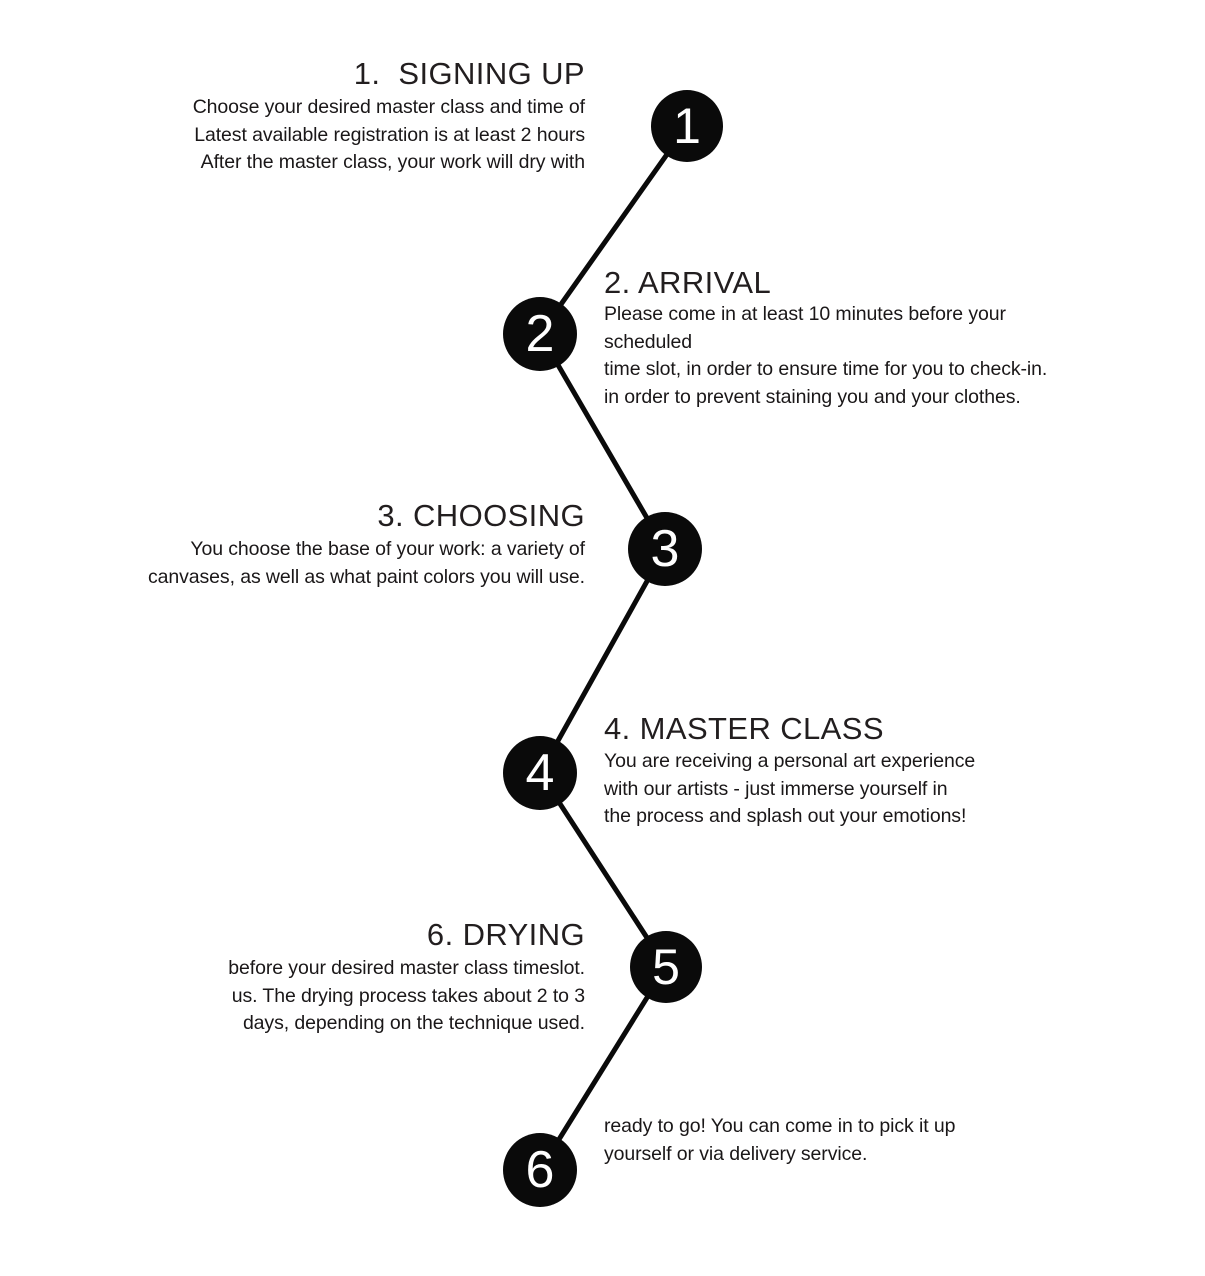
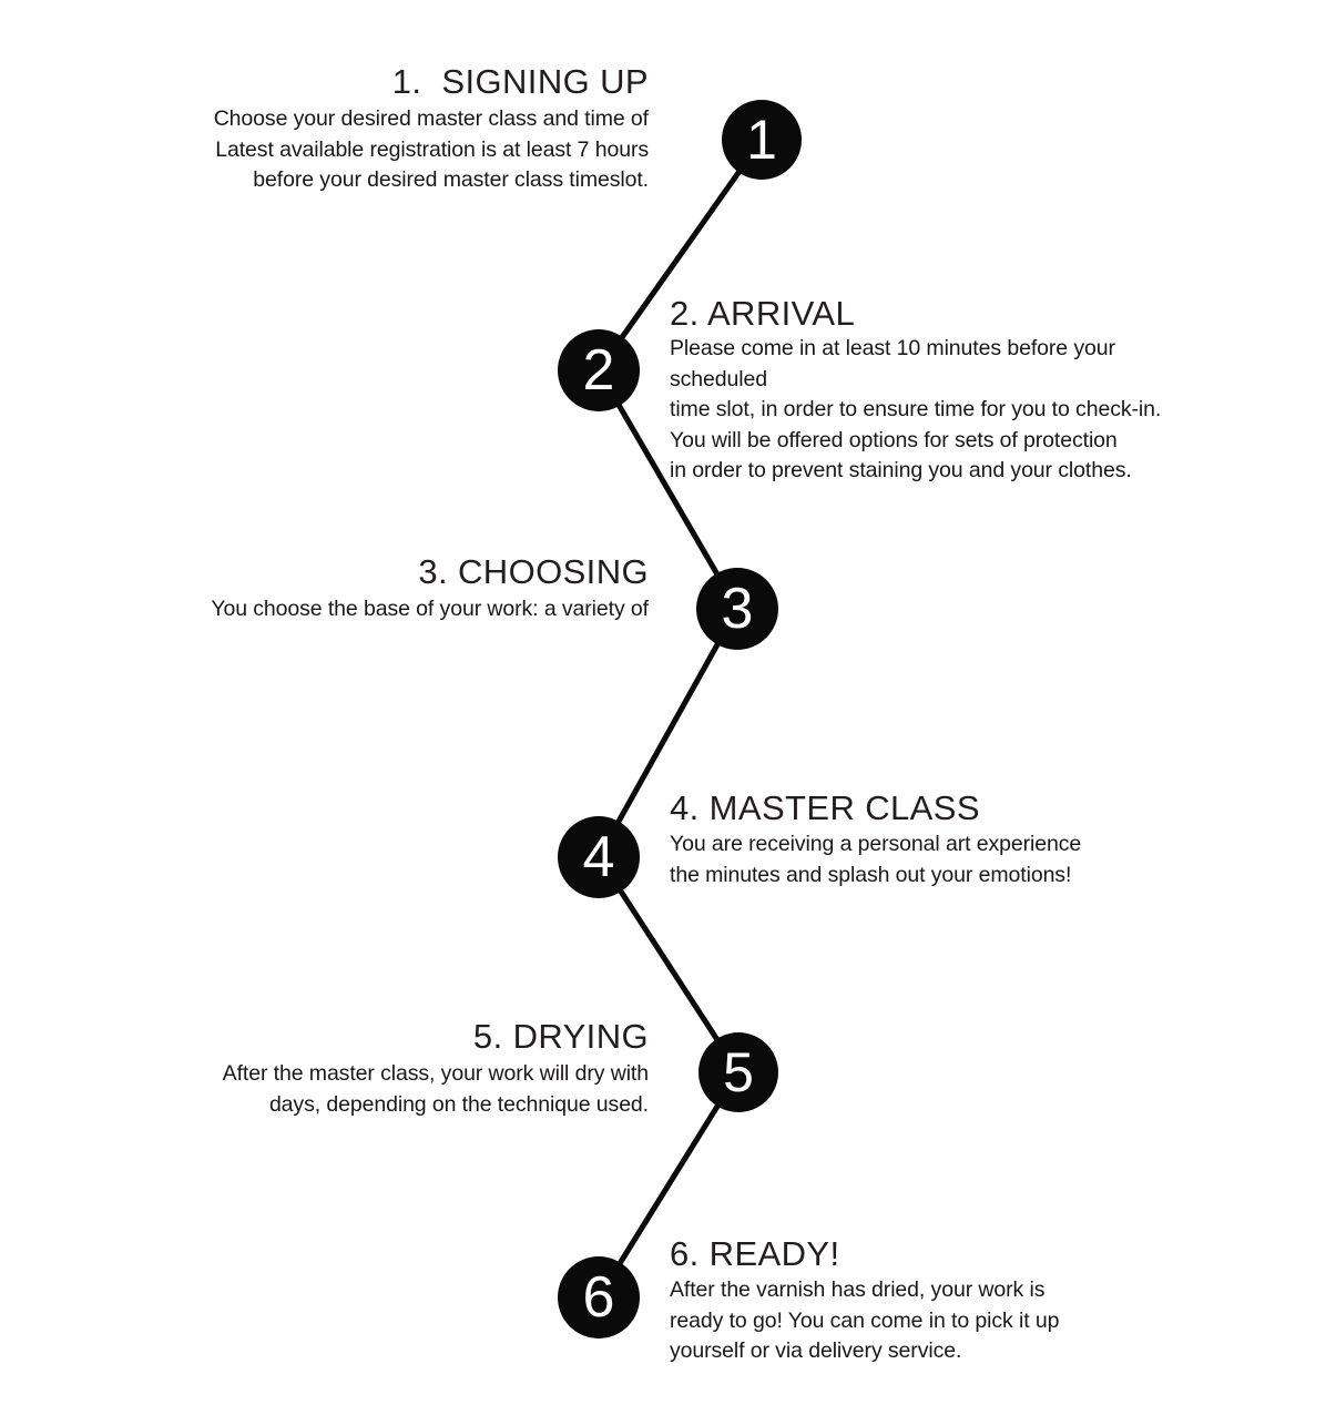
  1
  1. SIGNING UP
  Choose your desired master class and time of
- Latest available registration is at least 2 hours
+ Latest available registration is at least 7 hours
- After the master class, your work will dry with
+ before your desired master class timeslot.
  2
  2. ARRIVAL
  Please come in at least 10 minutes before your scheduled
  time slot, in order to ensure time for you to check-in.
+ You will be offered options for sets of protection
  in order to prevent staining you and your clothes.
  3
  3. CHOOSING
  You choose the base of your work: a variety of
- canvases, as well as what paint colors you will use.
  4
  4. MASTER CLASS
  You are receiving a personal art experience
- with our artists - just immerse yourself in
- the process and splash out your emotions!
+ the minutes and splash out your emotions!
  5
- 6. DRYING
+ 5. DRYING
- before your desired master class timeslot.
+ After the master class, your work will dry with
- us. The drying process takes about 2 to 3
  days, depending on the technique used.
  6
+ 6. READY!
+ After the varnish has dried, your work is
  ready to go! You can come in to pick it up
  yourself or via delivery service.
